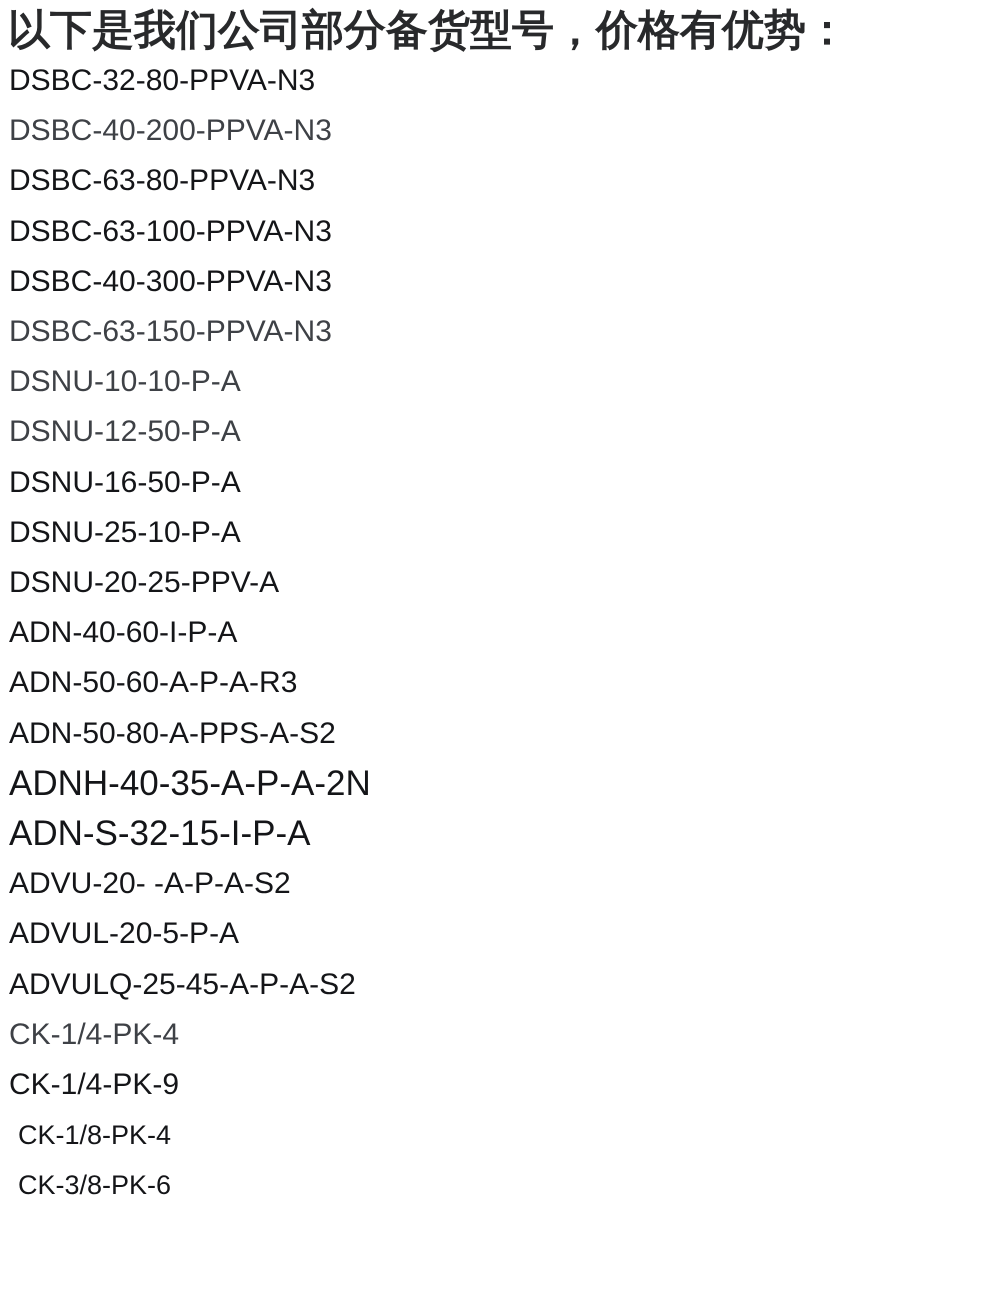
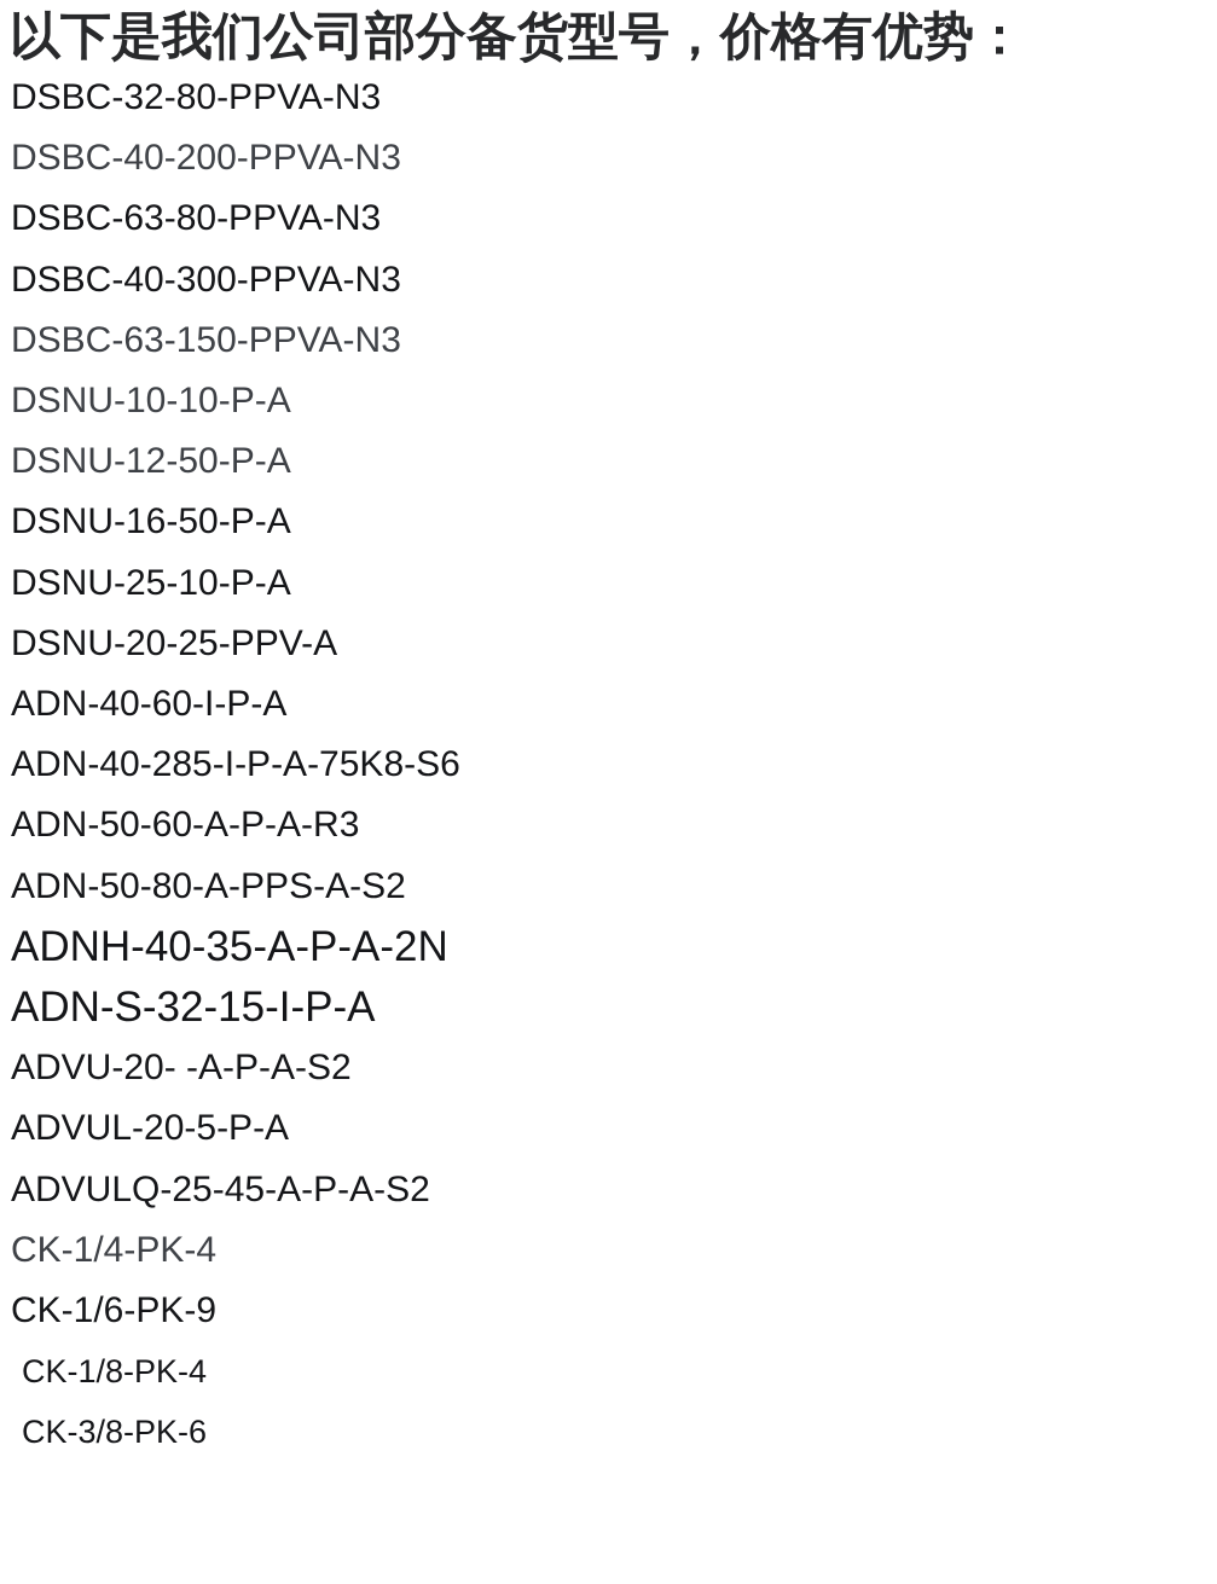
  以下是我们公司部分备货型号，价格有优势：
  DSBC-32-80-PPVA-N3
  DSBC-40-200-PPVA-N3
  DSBC-63-80-PPVA-N3
- DSBC-63-100-PPVA-N3
  DSBC-40-300-PPVA-N3
  DSBC-63-150-PPVA-N3
  DSNU-10-10-P-A
  DSNU-12-50-P-A
  DSNU-16-50-P-A
  DSNU-25-10-P-A
  DSNU-20-25-PPV-A
  ADN-40-60-I-P-A
+ ADN-40-285-I-P-A-75K8-S6
  ADN-50-60-A-P-A-R3
  ADN-50-80-A-PPS-A-S2
  ADNH-40-35-A-P-A-2N
  ADN-S-32-15-I-P-A
  ADVU-20- -A-P-A-S2
  ADVUL-20-5-P-A
  ADVULQ-25-45-A-P-A-S2
  CK-1/4-PK-4
- CK-1/4-PK-9
+ CK-1/6-PK-9
  CK-1/8-PK-4
  CK-3/8-PK-6
